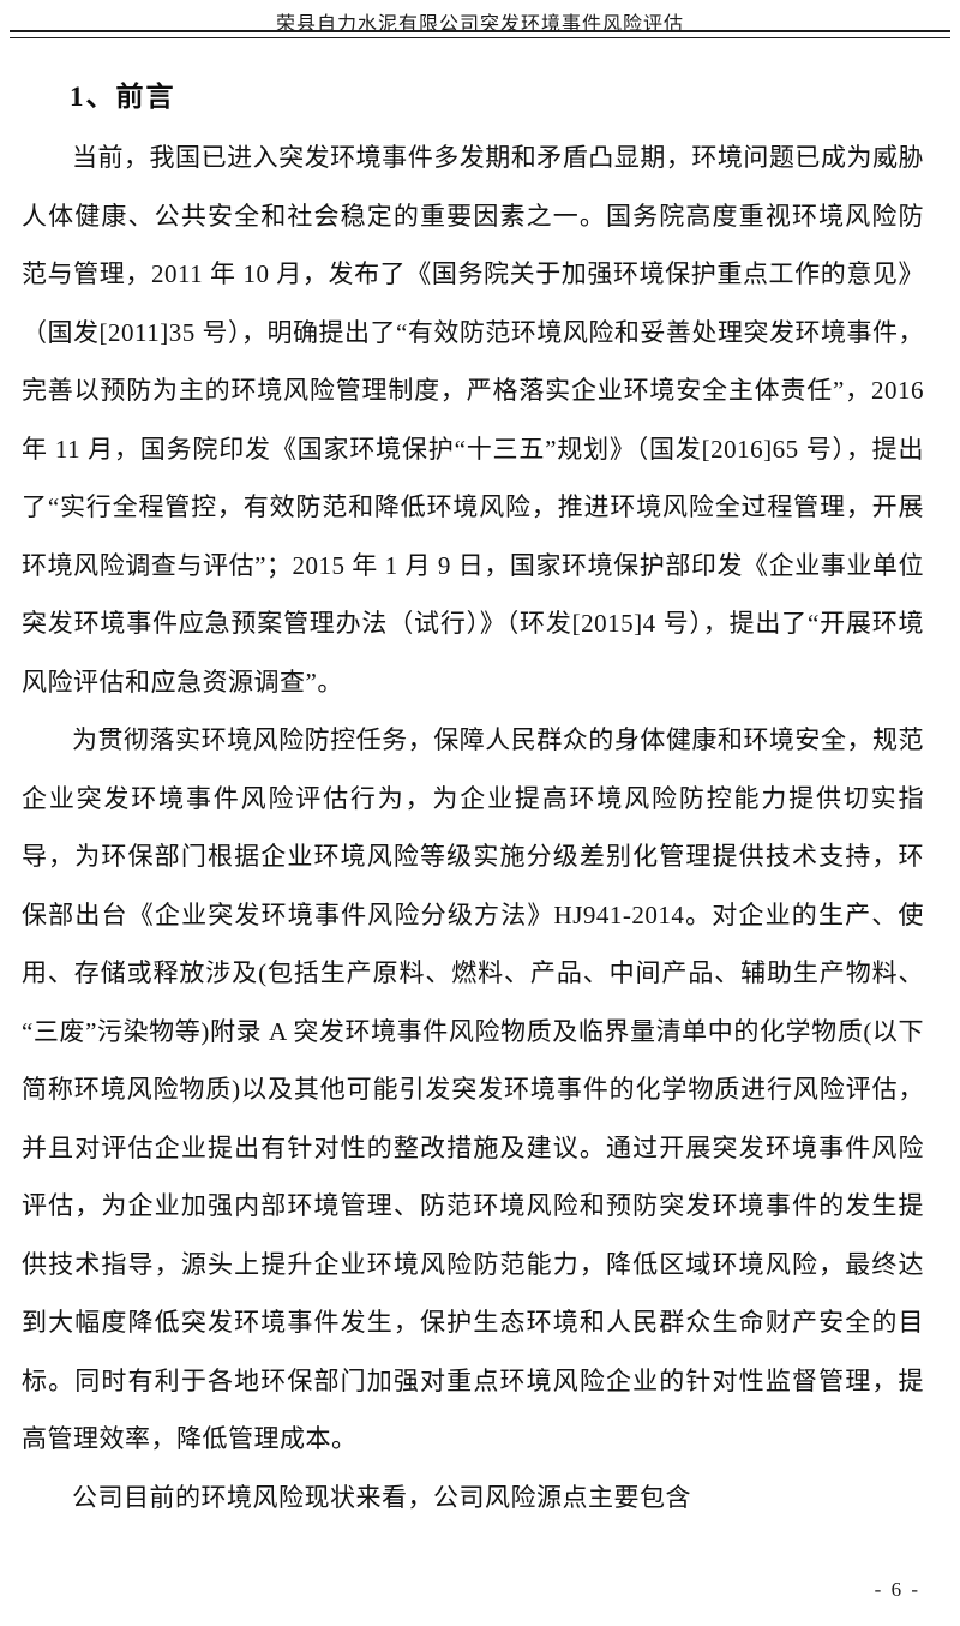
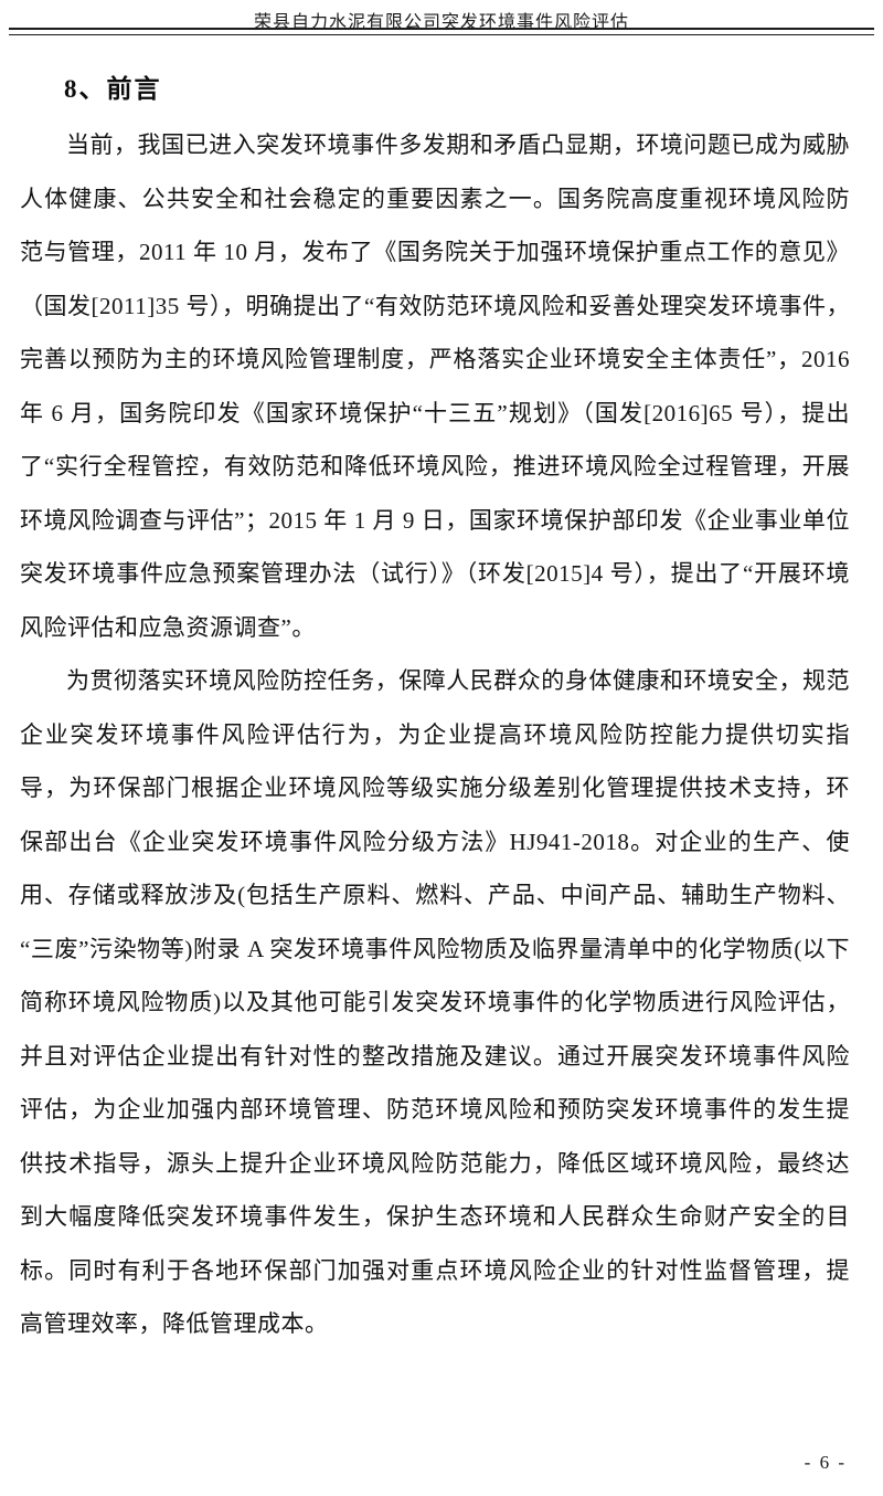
  荣县自力水泥有限公司突发环境事件风险评估
- 1、前言
+ 8、前言
- 当前，我国已进入突发环境事件多发期和矛盾凸显期，环境问题已成为威胁人体健康、公共安全和社会稳定的重要因素之一。国务院高度重视环境风险防范与管理，2011 年 10 月，发布了《国务院关于加强环境保护重点工作的意见》（国发[2011]35 号），明确提出了“有效防范环境风险和妥善处理突发环境事件，完善以预防为主的环境风险管理制度，严格落实企业环境安全主体责任”，2016 年 11 月，国务院印发《国家环境保护“十三五”规划》（国发[2016]65 号），提出了“实行全程管控，有效防范和降低环境风险，推进环境风险全过程管理，开展环境风险调查与评估”；2015 年 1 月 9 日，国家环境保护部印发《企业事业单位突发环境事件应急预案管理办法（试行）》（环发[2015]4 号），提出了“开展环境风险评估和应急资源调查”。
+ 当前，我国已进入突发环境事件多发期和矛盾凸显期，环境问题已成为威胁人体健康、公共安全和社会稳定的重要因素之一。国务院高度重视环境风险防范与管理，2011 年 10 月，发布了《国务院关于加强环境保护重点工作的意见》（国发[2011]35 号），明确提出了“有效防范环境风险和妥善处理突发环境事件，完善以预防为主的环境风险管理制度，严格落实企业环境安全主体责任”，2016 年 6 月，国务院印发《国家环境保护“十三五”规划》（国发[2016]65 号），提出了“实行全程管控，有效防范和降低环境风险，推进环境风险全过程管理，开展环境风险调查与评估”；2015 年 1 月 9 日，国家环境保护部印发《企业事业单位突发环境事件应急预案管理办法（试行）》（环发[2015]4 号），提出了“开展环境风险评估和应急资源调查”。
- 为贯彻落实环境风险防控任务，保障人民群众的身体健康和环境安全，规范企业突发环境事件风险评估行为，为企业提高环境风险防控能力提供切实指导，为环保部门根据企业环境风险等级实施分级差别化管理提供技术支持，环保部出台《企业突发环境事件风险分级方法》HJ941-2014。对企业的生产、使用、存储或释放涉及(包括生产原料、燃料、产品、中间产品、辅助生产物料、“三废”污染物等)附录 A 突发环境事件风险物质及临界量清单中的化学物质(以下简称环境风险物质)以及其他可能引发突发环境事件的化学物质进行风险评估，并且对评估企业提出有针对性的整改措施及建议。通过开展突发环境事件风险评估，为企业加强内部环境管理、防范环境风险和预防突发环境事件的发生提供技术指导，源头上提升企业环境风险防范能力，降低区域环境风险，最终达到大幅度降低突发环境事件发生，保护生态环境和人民群众生命财产安全的目标。同时有利于各地环保部门加强对重点环境风险企业的针对性监督管理，提高管理效率，降低管理成本。
+ 为贯彻落实环境风险防控任务，保障人民群众的身体健康和环境安全，规范企业突发环境事件风险评估行为，为企业提高环境风险防控能力提供切实指导，为环保部门根据企业环境风险等级实施分级差别化管理提供技术支持，环保部出台《企业突发环境事件风险分级方法》HJ941-2018。对企业的生产、使用、存储或释放涉及(包括生产原料、燃料、产品、中间产品、辅助生产物料、“三废”污染物等)附录 A 突发环境事件风险物质及临界量清单中的化学物质(以下简称环境风险物质)以及其他可能引发突发环境事件的化学物质进行风险评估，并且对评估企业提出有针对性的整改措施及建议。通过开展突发环境事件风险评估，为企业加强内部环境管理、防范环境风险和预防突发环境事件的发生提供技术指导，源头上提升企业环境风险防范能力，降低区域环境风险，最终达到大幅度降低突发环境事件发生，保护生态环境和人民群众生命财产安全的目标。同时有利于各地环保部门加强对重点环境风险企业的针对性监督管理，提高管理效率，降低管理成本。
- 公司目前的环境风险现状来看，公司风险源点主要包含
  - 6 -
